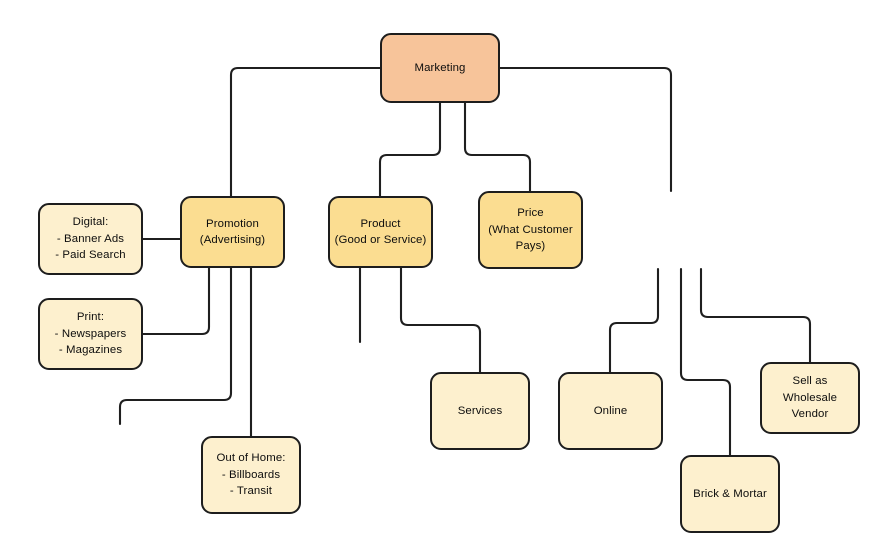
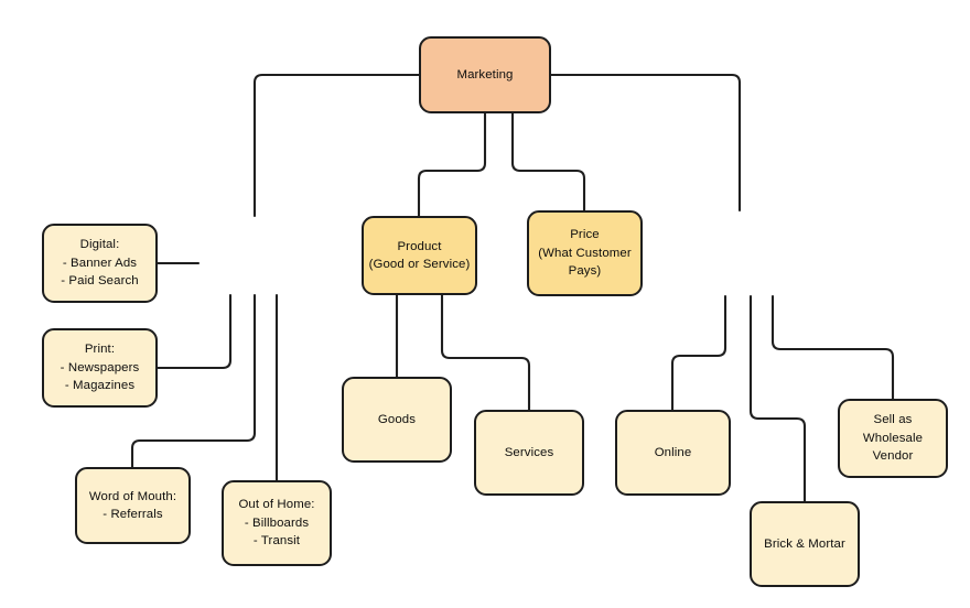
  Marketing
- Promotion
- (Advertising)
  Product
  (Good or Service)
  Price
  (What Customer
  Pays)
  Digital:
  - Banner Ads
  - Paid Search
  Print:
  - Newspapers
  - Magazines
+ Word of Mouth:
+ - Referrals
  Out of Home:
  - Billboards
  - Transit
+ Goods
  Services
  Online
  Brick & Mortar
  Sell as Wholesale
  Vendor
